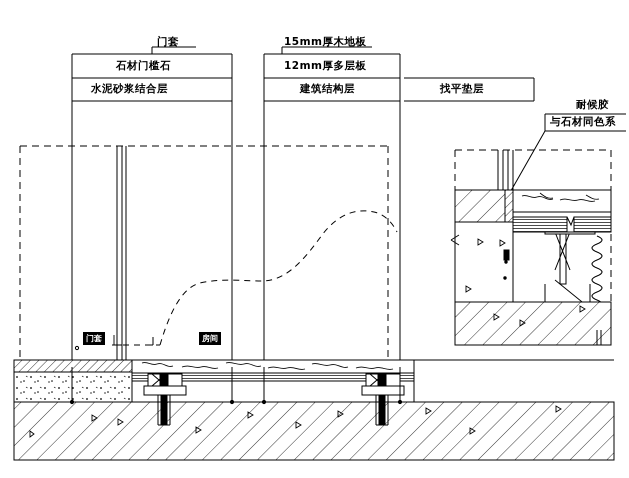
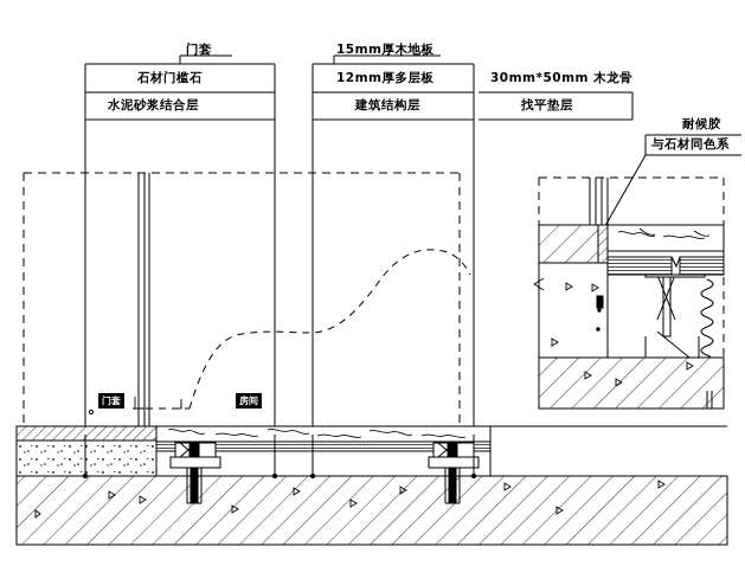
  门套
  石材门槛石
  水泥砂浆结合层
  15mm厚木地板
  12mm厚多层板
  建筑结构层
+ 30mm*50mm 木龙骨
  找平垫层
  耐候胶
  与石材同色系
  门套
  房间
